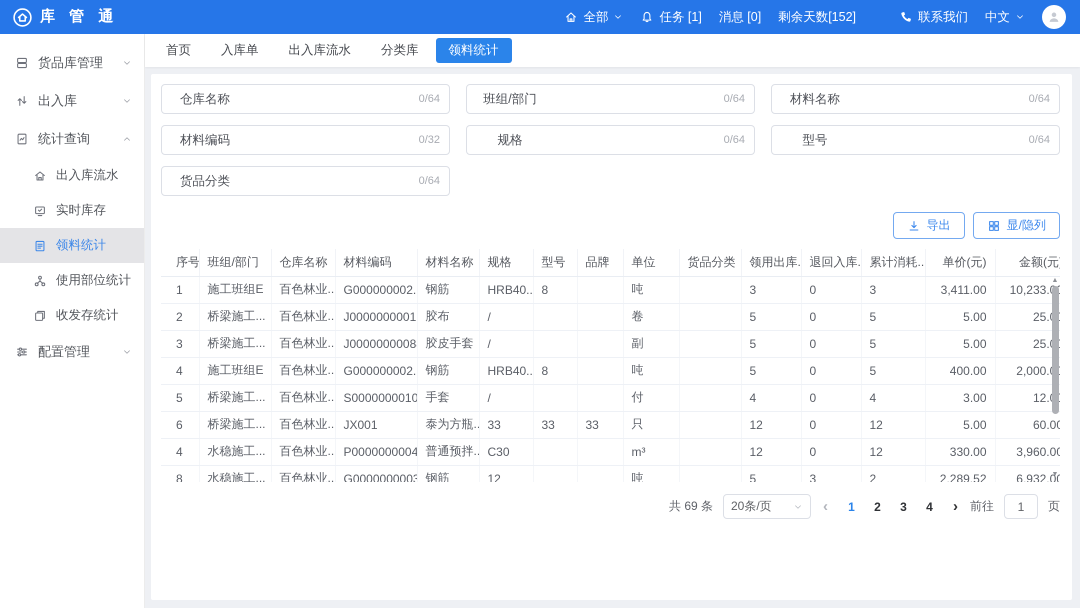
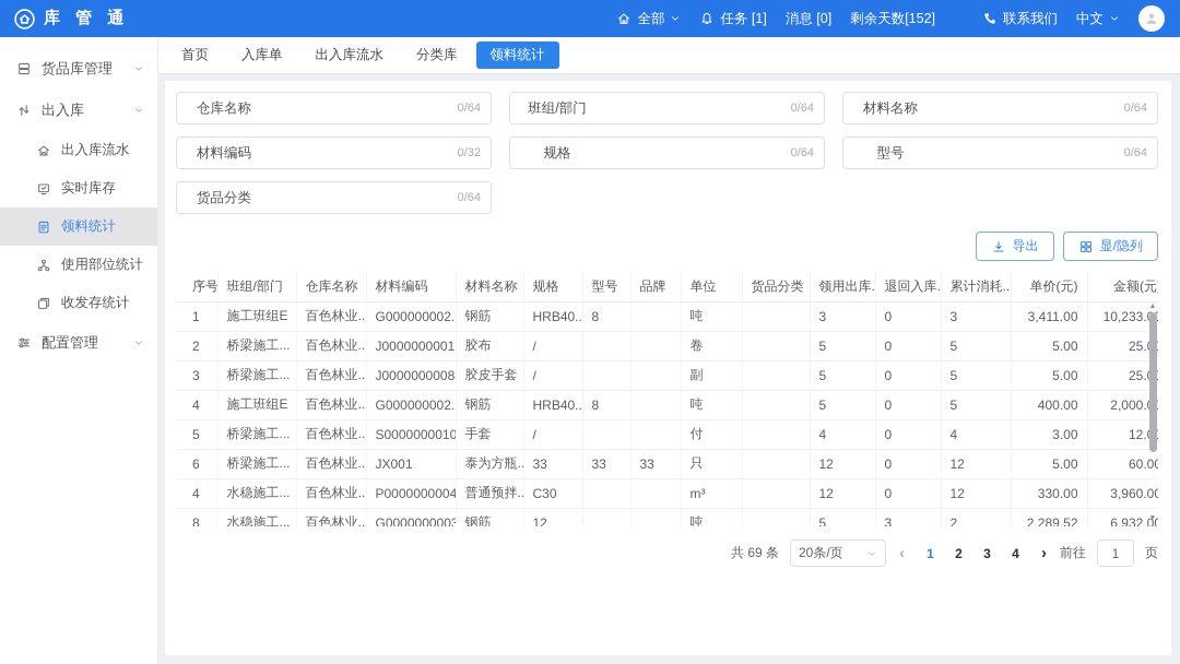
  库 管 通
  全部
  任务 [1]
  消息 [0]
  剩余天数[152]
  联系我们
  中文
  货品库管理
  出入库
- 统计查询
  出入库流水
  实时库存
  领料统计
  使用部位统计
  收发存统计
  配置管理
  首页
  入库单
  出入库流水
  分类库
  领料统计
  仓库名称
  0/64
  班组/部门
  0/64
  材料名称
  0/64
  材料编码
  0/32
  规格
  0/64
  型号
  0/64
  货品分类
  0/64
  导出
  显/隐列
  序号	班组/部门	仓库名称	材料编码	材料名称	规格	型号	品牌	单位	货品分类	领用出库.	退回入库.	累计消耗..	单价(元)	金额(元
  1	施工班组E	百色林业..	G000000002.	钢筋	HRB40..	8		吨		3	0	3	3,411.00	10,233.0
  2	桥梁施工...	百色林业..	J0000000001	胶布	/			卷		5	0	5	5.00	25.0
  3	桥梁施工...	百色林业..	J0000000008	胶皮手套	/			副		5	0	5	5.00	25.0
  4	施工班组E	百色林业..	G000000002.	钢筋	HRB40..	8		吨		5	0	5	400.00	2,000.0
  5	桥梁施工...	百色林业..	S0000000010	手套	/			付		4	0	4	3.00	12.0
  6	桥梁施工...	百色林业..	JX001	泰为方瓶..	33	33	33	只		12	0	12	5.00	60.00
  4	水稳施工...	百色林业..	P0000000004	普通预拌..	C30			m³		12	0	12	330.00	3,960.00
  8	水稳施工...	百色林业..	G0000000003	钢筋	12			吨		5	3	2	2,289.52	6,932.00
  共 69 条
  20条/页
  ‹
  1
  2
  3
  4
  ›
  前往
  1
  页
